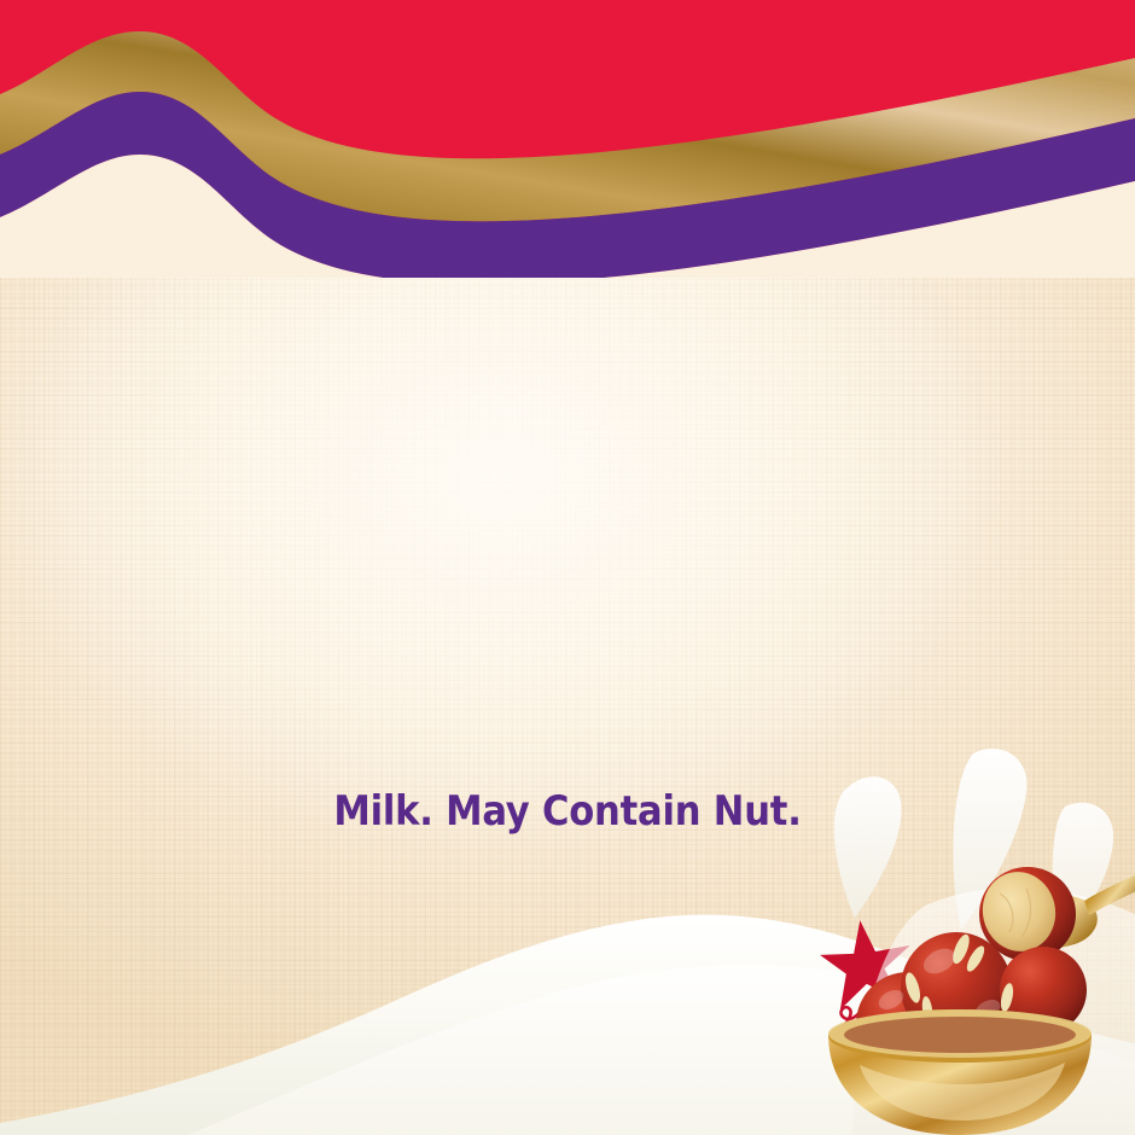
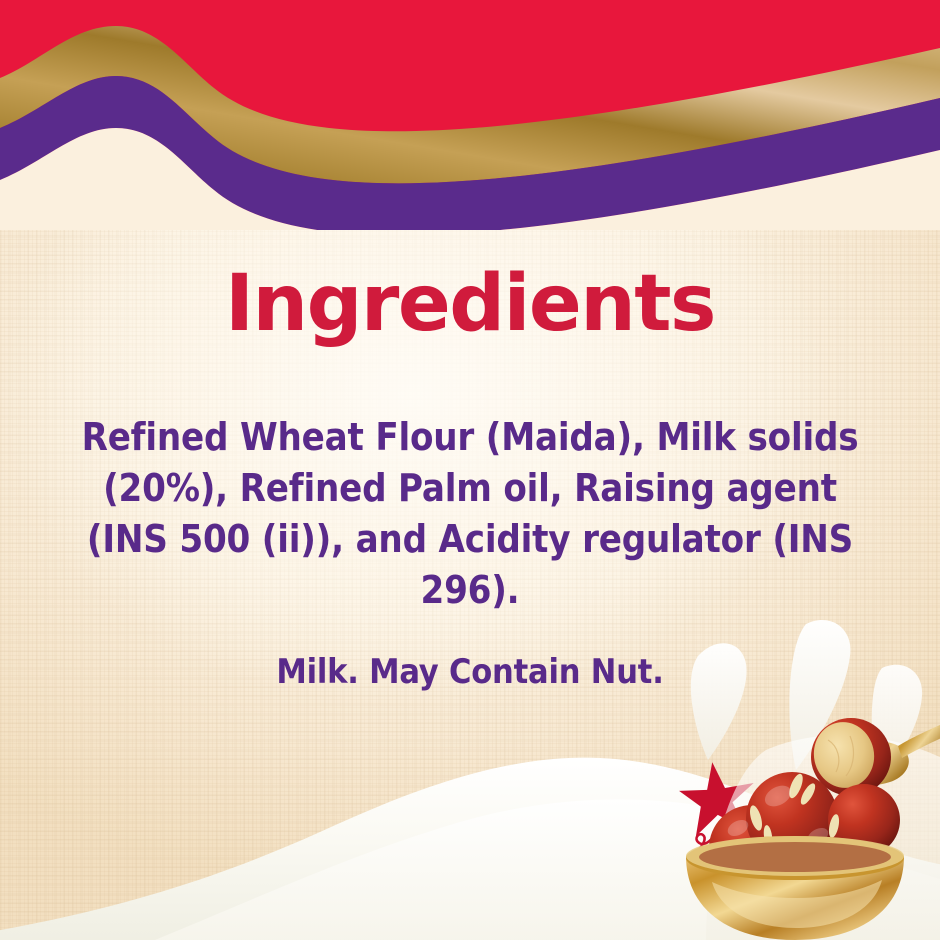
+ Ingredients
+ Refined Wheat Flour (Maida), Milk solids (20%), Refined Palm oil, Raising agent (INS 500 (ii)), and Acidity regulator (INS 296).
  Milk. May Contain Nut.
